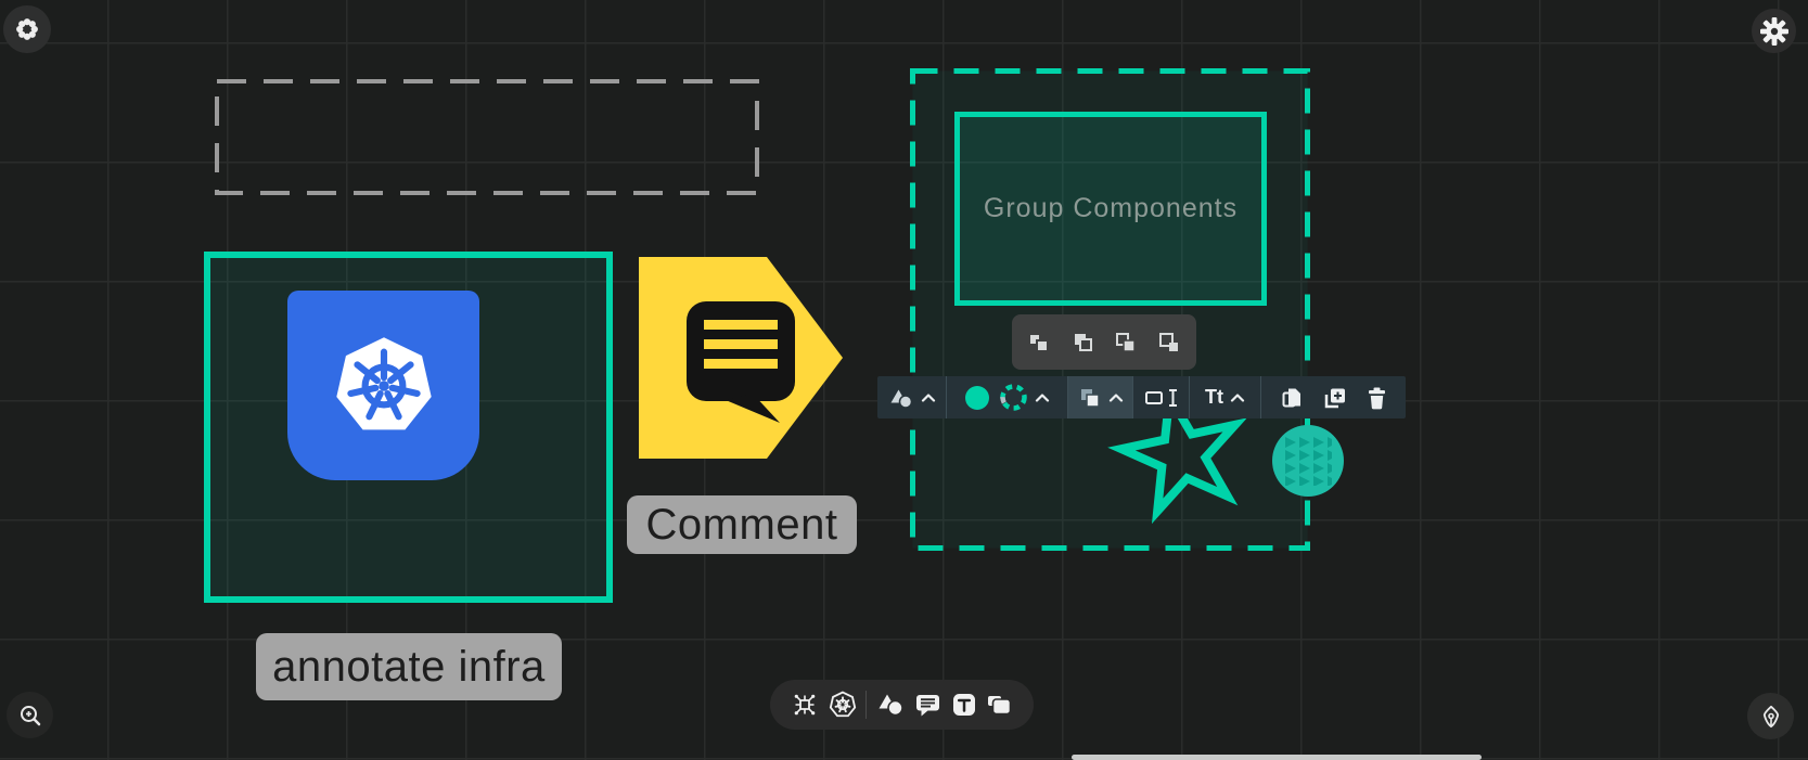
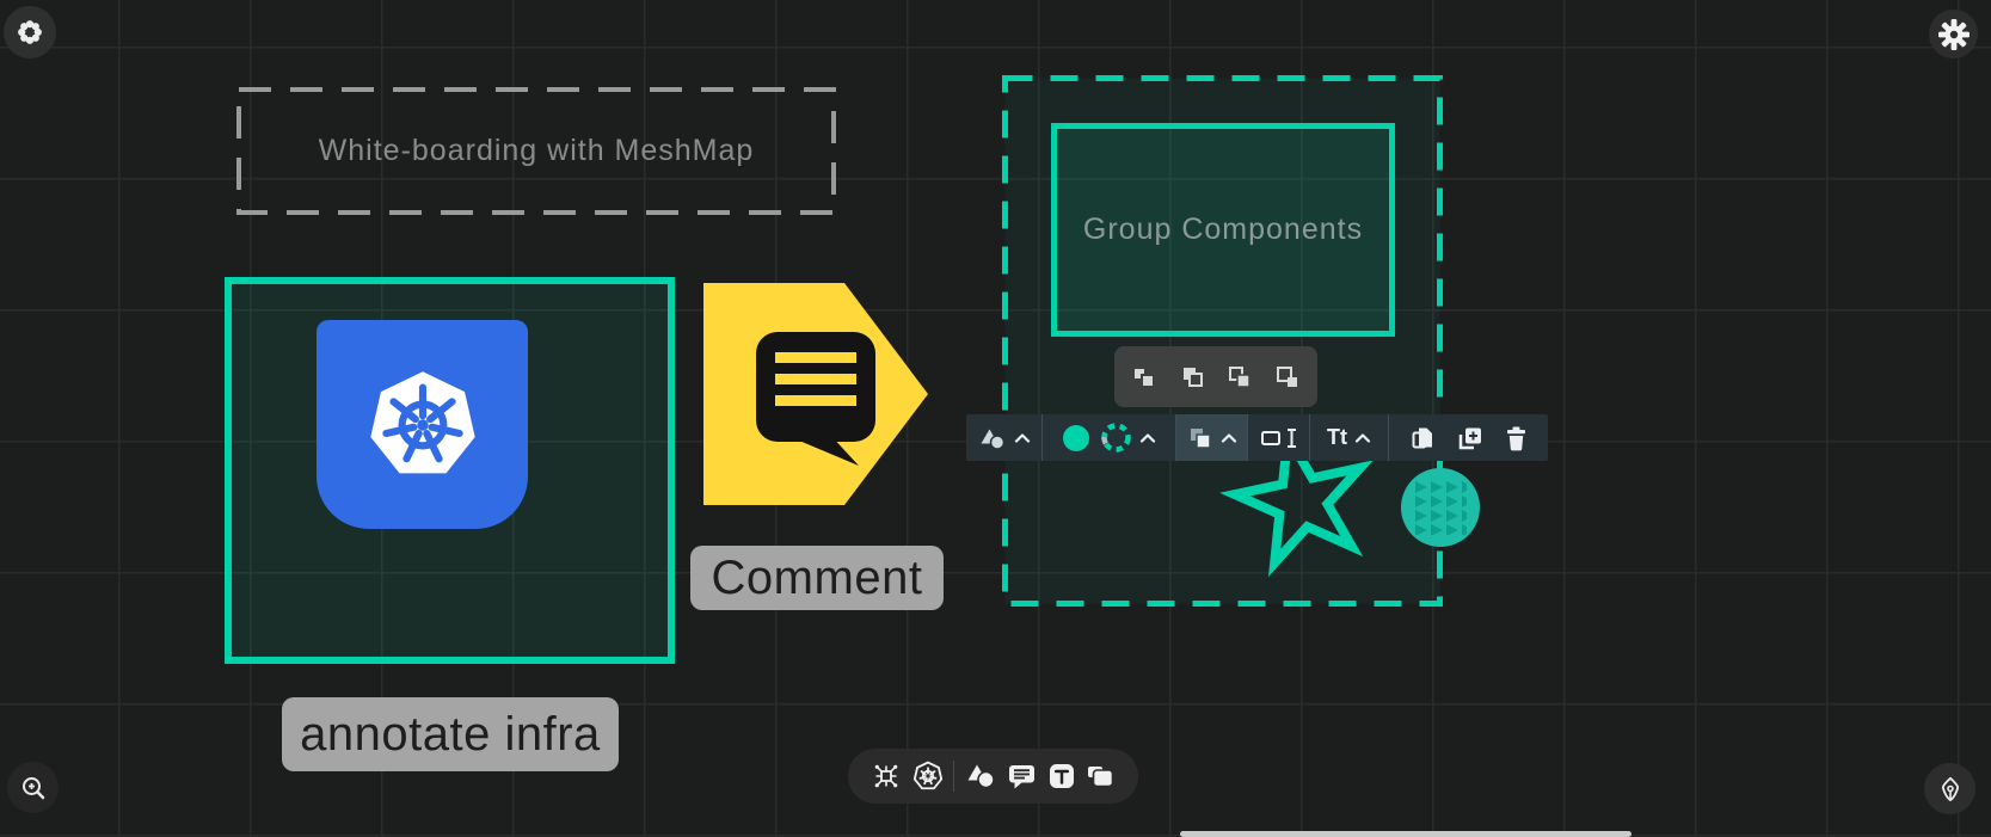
+ White-boarding with MeshMap
  Group Components
  annotate infra
  Comment
  Tt
